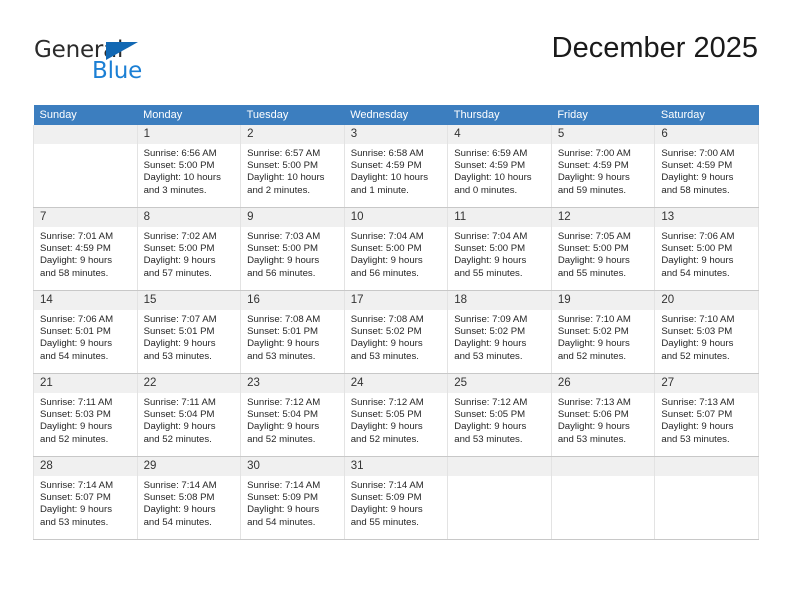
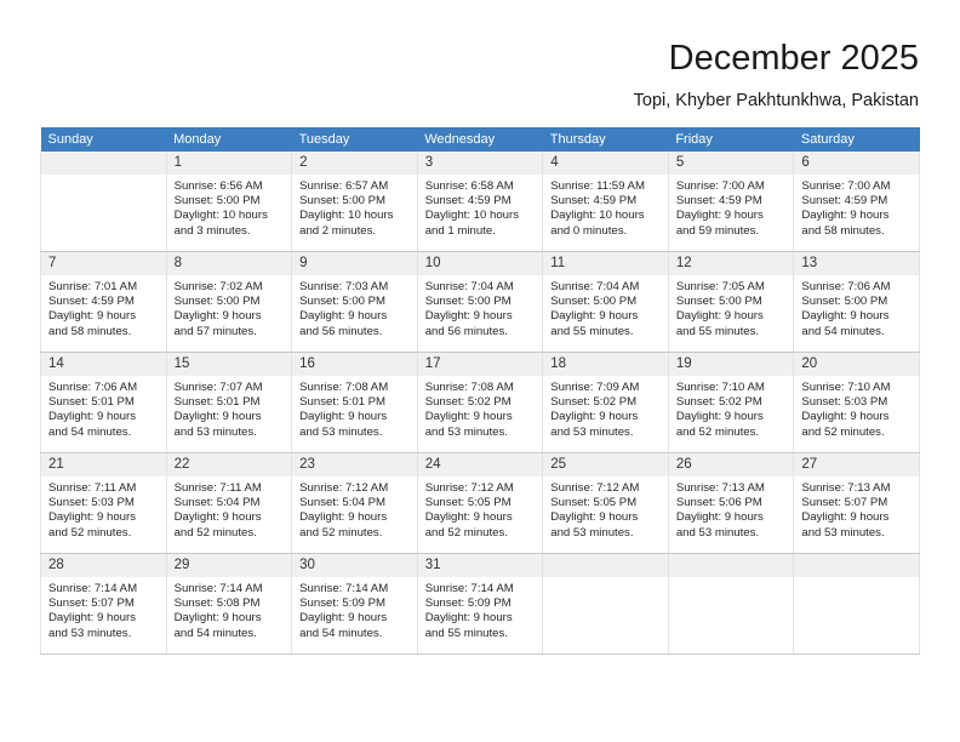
- General
- Blue
  December 2025
+ Topi, Khyber Pakhtunkhwa, Pakistan
  Sunday	Monday	Tuesday	Wednesday	Thursday	Friday	Saturday
- 	1Sunrise: 6:56 AMSunset: 5:00 PMDaylight: 10 hoursand 3 minutes.	2Sunrise: 6:57 AMSunset: 5:00 PMDaylight: 10 hoursand 2 minutes.	3Sunrise: 6:58 AMSunset: 4:59 PMDaylight: 10 hoursand 1 minute.	4Sunrise: 6:59 AMSunset: 4:59 PMDaylight: 10 hoursand 0 minutes.	5Sunrise: 7:00 AMSunset: 4:59 PMDaylight: 9 hoursand 59 minutes.	6Sunrise: 7:00 AMSunset: 4:59 PMDaylight: 9 hoursand 58 minutes.
+ 	1Sunrise: 6:56 AMSunset: 5:00 PMDaylight: 10 hoursand 3 minutes.	2Sunrise: 6:57 AMSunset: 5:00 PMDaylight: 10 hoursand 2 minutes.	3Sunrise: 6:58 AMSunset: 4:59 PMDaylight: 10 hoursand 1 minute.	4Sunrise: 11:59 AMSunset: 4:59 PMDaylight: 10 hoursand 0 minutes.	5Sunrise: 7:00 AMSunset: 4:59 PMDaylight: 9 hoursand 59 minutes.	6Sunrise: 7:00 AMSunset: 4:59 PMDaylight: 9 hoursand 58 minutes.
  7Sunrise: 7:01 AMSunset: 4:59 PMDaylight: 9 hoursand 58 minutes.	8Sunrise: 7:02 AMSunset: 5:00 PMDaylight: 9 hoursand 57 minutes.	9Sunrise: 7:03 AMSunset: 5:00 PMDaylight: 9 hoursand 56 minutes.	10Sunrise: 7:04 AMSunset: 5:00 PMDaylight: 9 hoursand 56 minutes.	11Sunrise: 7:04 AMSunset: 5:00 PMDaylight: 9 hoursand 55 minutes.	12Sunrise: 7:05 AMSunset: 5:00 PMDaylight: 9 hoursand 55 minutes.	13Sunrise: 7:06 AMSunset: 5:00 PMDaylight: 9 hoursand 54 minutes.
  14Sunrise: 7:06 AMSunset: 5:01 PMDaylight: 9 hoursand 54 minutes.	15Sunrise: 7:07 AMSunset: 5:01 PMDaylight: 9 hoursand 53 minutes.	16Sunrise: 7:08 AMSunset: 5:01 PMDaylight: 9 hoursand 53 minutes.	17Sunrise: 7:08 AMSunset: 5:02 PMDaylight: 9 hoursand 53 minutes.	18Sunrise: 7:09 AMSunset: 5:02 PMDaylight: 9 hoursand 53 minutes.	19Sunrise: 7:10 AMSunset: 5:02 PMDaylight: 9 hoursand 52 minutes.	20Sunrise: 7:10 AMSunset: 5:03 PMDaylight: 9 hoursand 52 minutes.
  21Sunrise: 7:11 AMSunset: 5:03 PMDaylight: 9 hoursand 52 minutes.	22Sunrise: 7:11 AMSunset: 5:04 PMDaylight: 9 hoursand 52 minutes.	23Sunrise: 7:12 AMSunset: 5:04 PMDaylight: 9 hoursand 52 minutes.	24Sunrise: 7:12 AMSunset: 5:05 PMDaylight: 9 hoursand 52 minutes.	25Sunrise: 7:12 AMSunset: 5:05 PMDaylight: 9 hoursand 53 minutes.	26Sunrise: 7:13 AMSunset: 5:06 PMDaylight: 9 hoursand 53 minutes.	27Sunrise: 7:13 AMSunset: 5:07 PMDaylight: 9 hoursand 53 minutes.
  28Sunrise: 7:14 AMSunset: 5:07 PMDaylight: 9 hoursand 53 minutes.	29Sunrise: 7:14 AMSunset: 5:08 PMDaylight: 9 hoursand 54 minutes.	30Sunrise: 7:14 AMSunset: 5:09 PMDaylight: 9 hoursand 54 minutes.	31Sunrise: 7:14 AMSunset: 5:09 PMDaylight: 9 hoursand 55 minutes.
